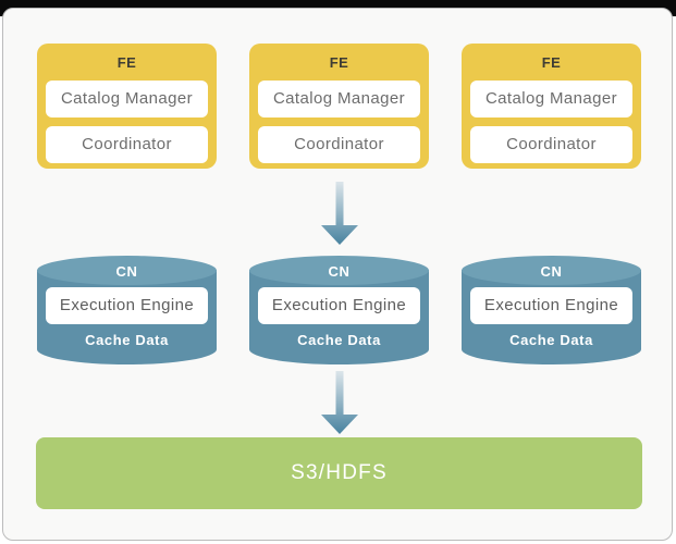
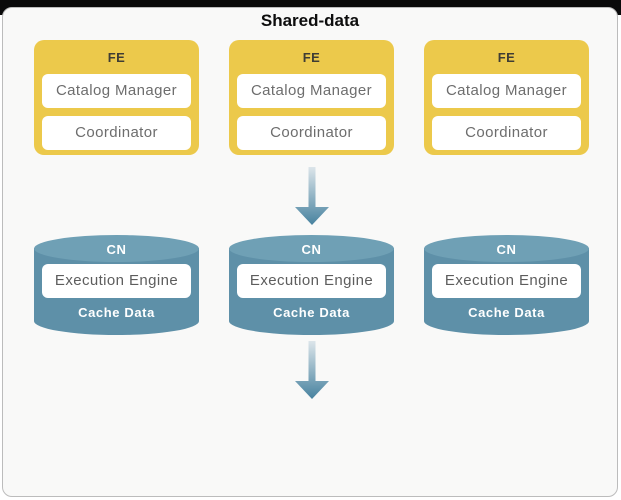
+ Shared-data
  FE
  Catalog Manager
  Coordinator
  FE
  Catalog Manager
  Coordinator
  FE
  Catalog Manager
  Coordinator
  CN
  Execution Engine
  Cache Data
  CN
  Execution Engine
  Cache Data
  CN
  Execution Engine
  Cache Data
- S3/HDFS
